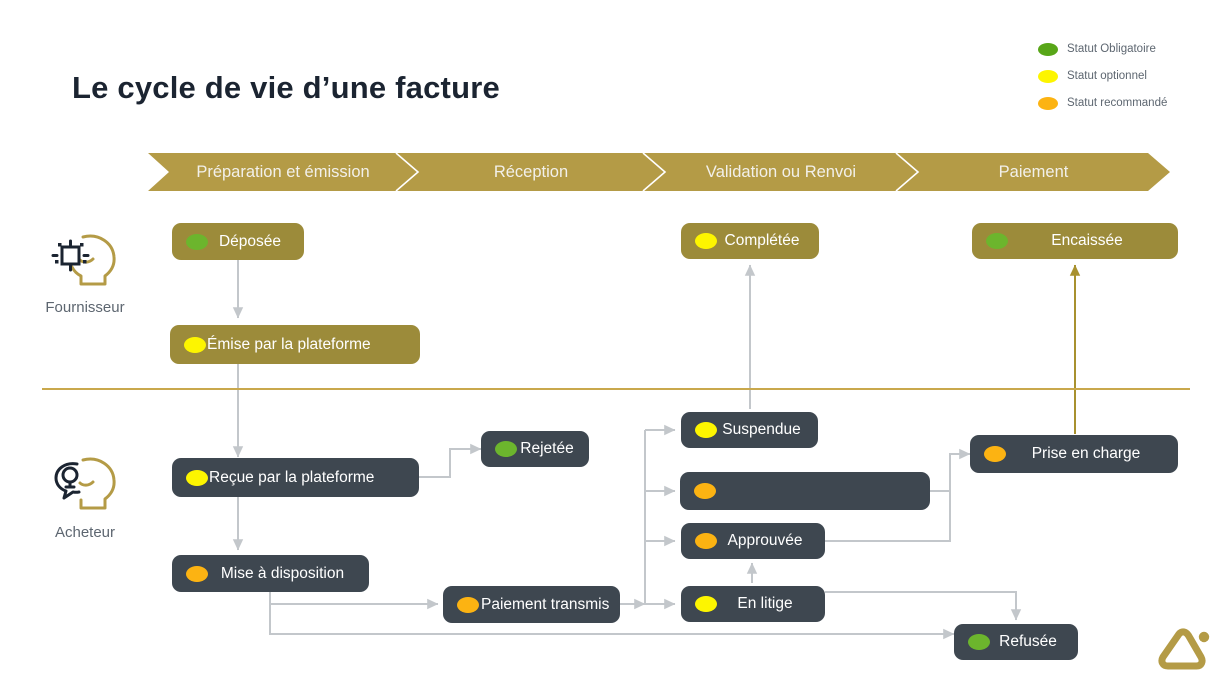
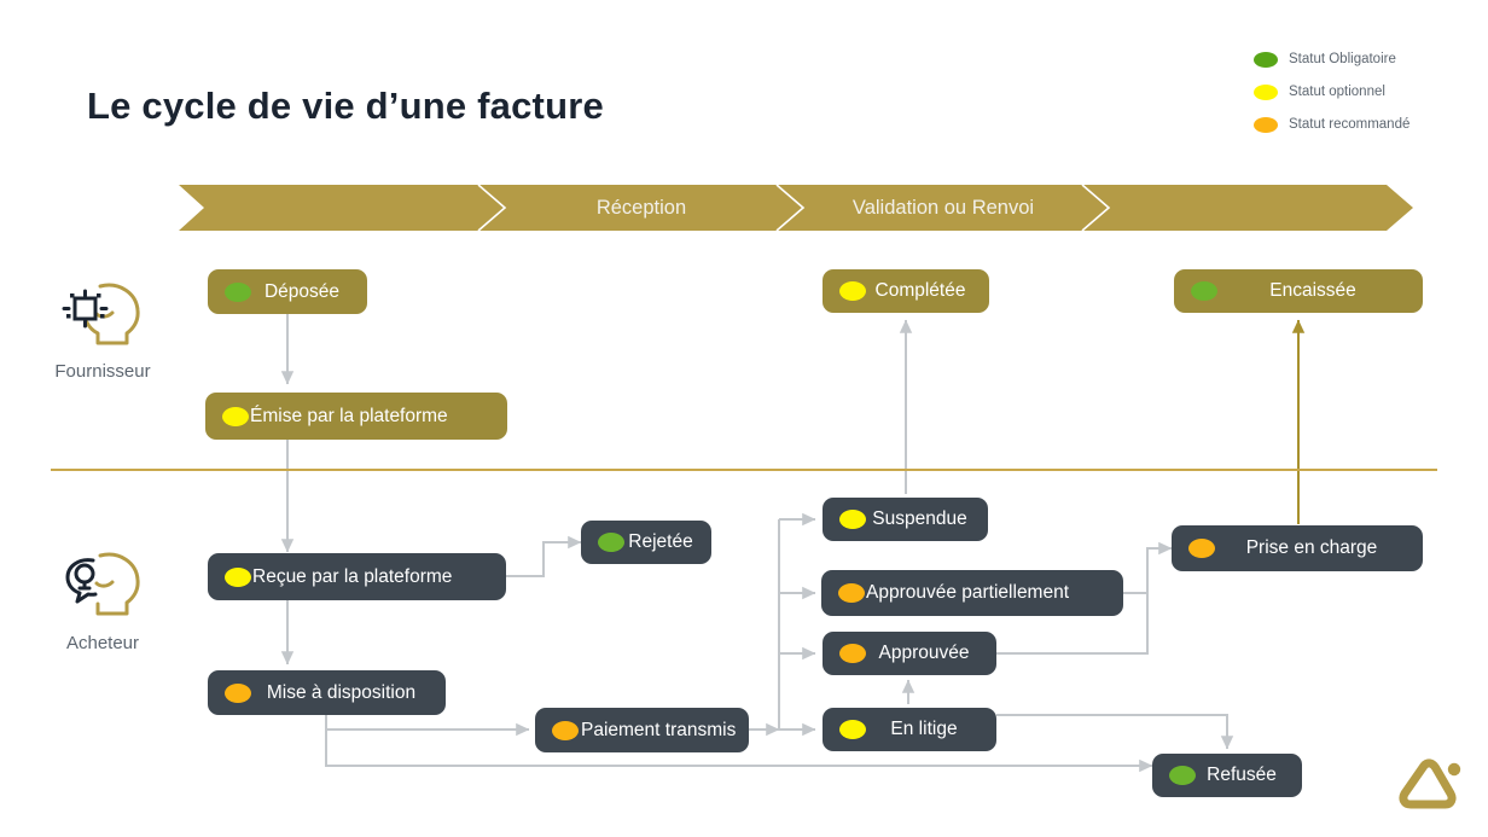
  Le cycle de vie d’une facture
  Statut Obligatoire
  Statut optionnel
  Statut recommandé
- Préparation et émission
  Réception
  Validation ou Renvoi
- Paiement
  Fournisseur
  Acheteur
  Déposée
  Émise par la plateforme
  Complétée
  Encaissée
  Reçue par la plateforme
  Rejetée
  Mise à disposition
  Paiement transmis
  Suspendue
+ Approuvée partiellement
  Approuvée
  En litige
  Prise en charge
  Refusée
